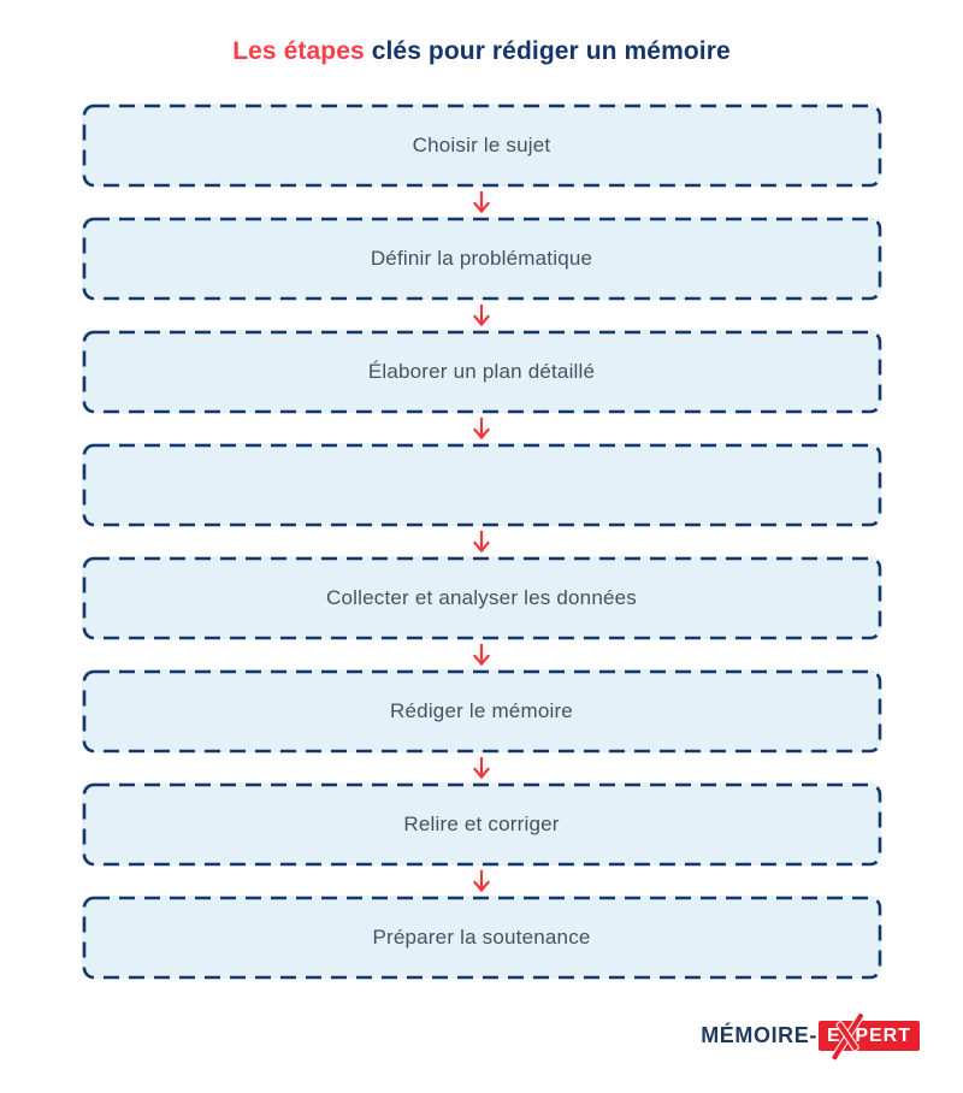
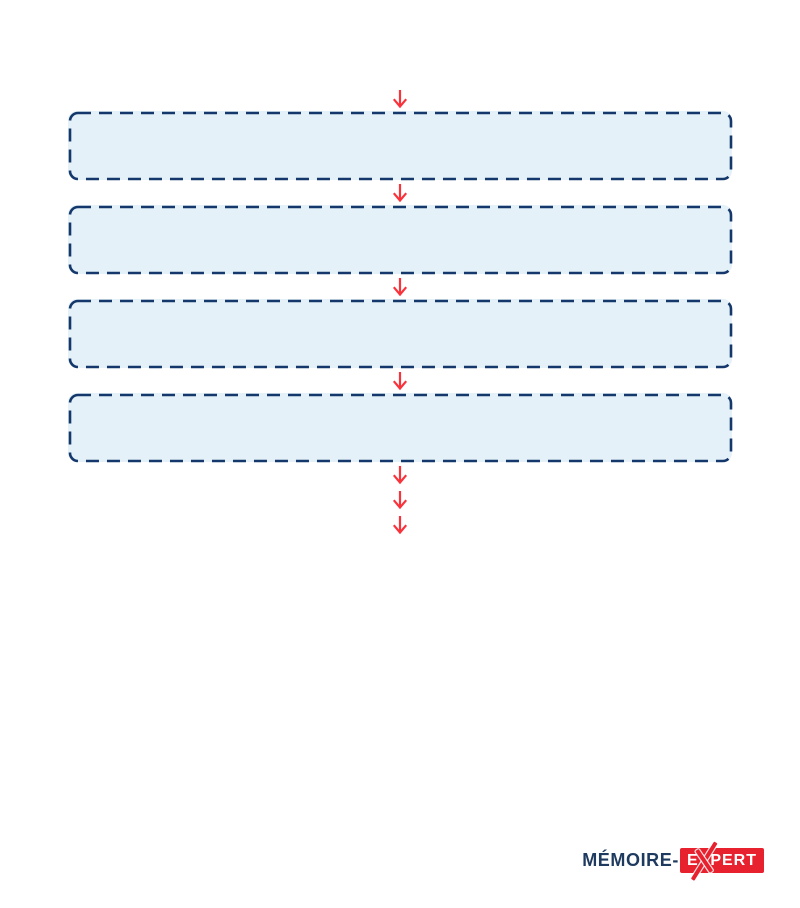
- Les étapes clés pour rédiger un mémoire
- Choisir le sujet
- Définir la problématique
- Élaborer un plan détaillé
- Collecter et analyser les données
- Rédiger le mémoire
- Relire et corriger
- Préparer la soutenance
  MÉMOIRE-
  EPERT
